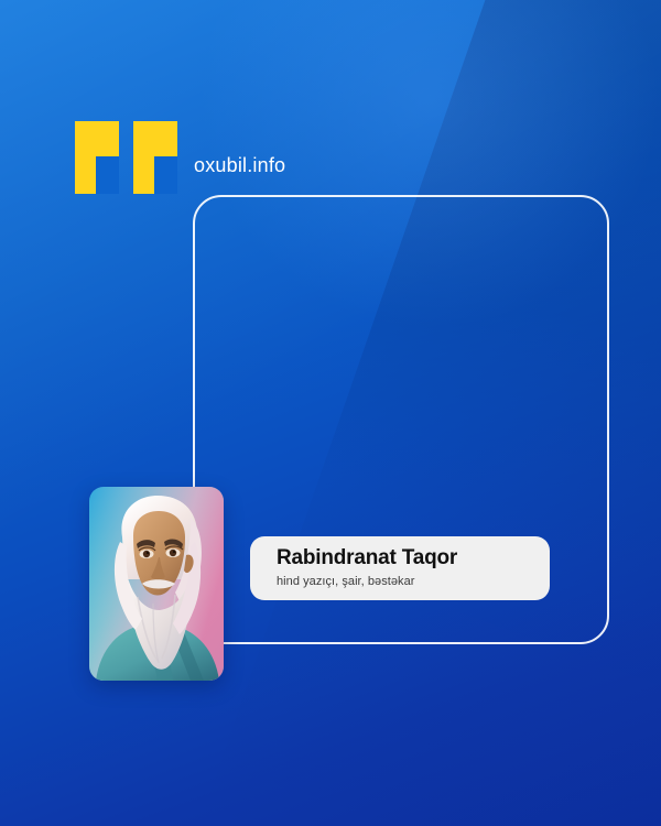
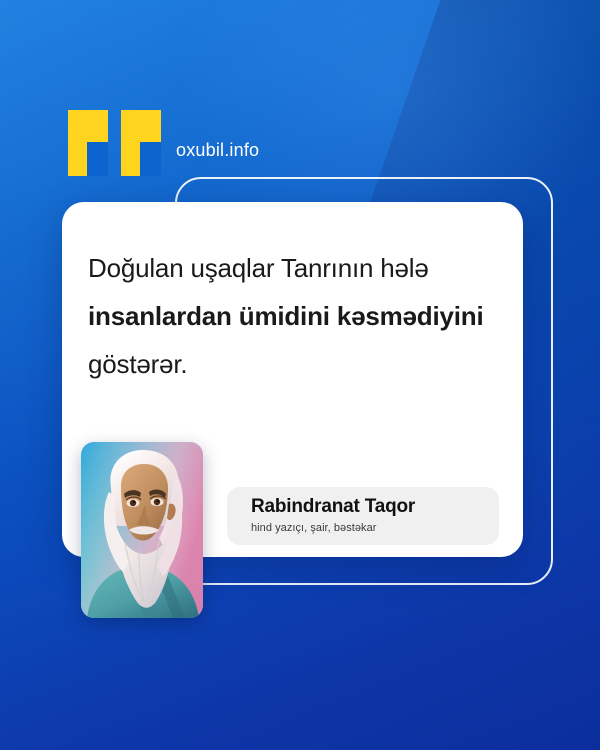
  oxubil.info
+ Doğulan uşaqlar Tanrının hələ insanlardan ümidini kəsmədiyini göstərər.
  Rabindranat Taqor
  hind yazıçı, şair, bəstəkar
